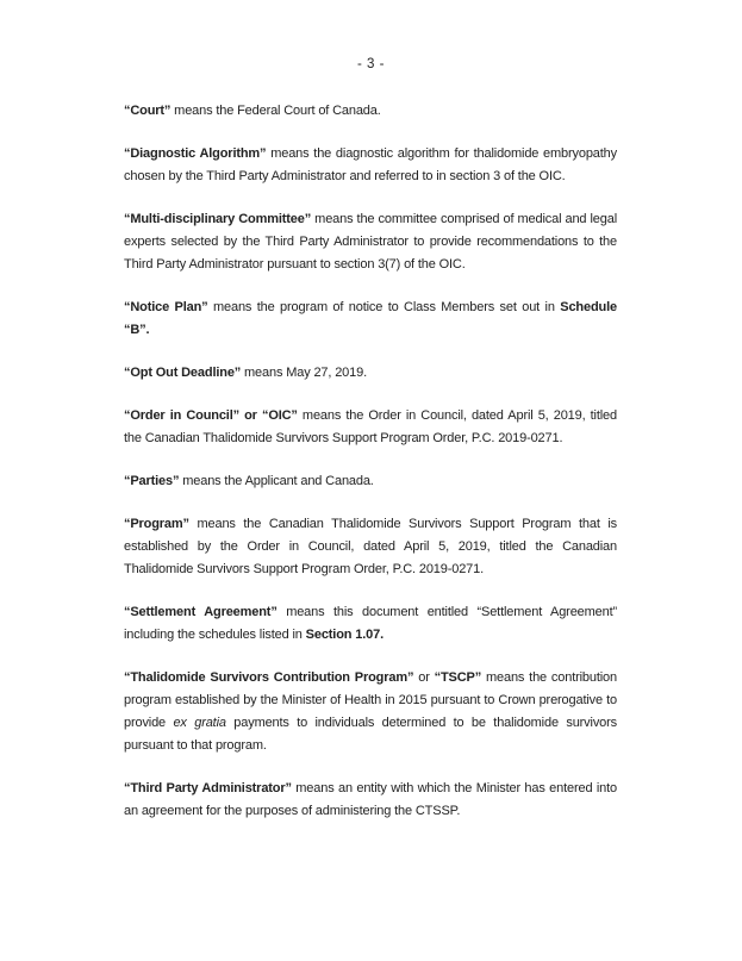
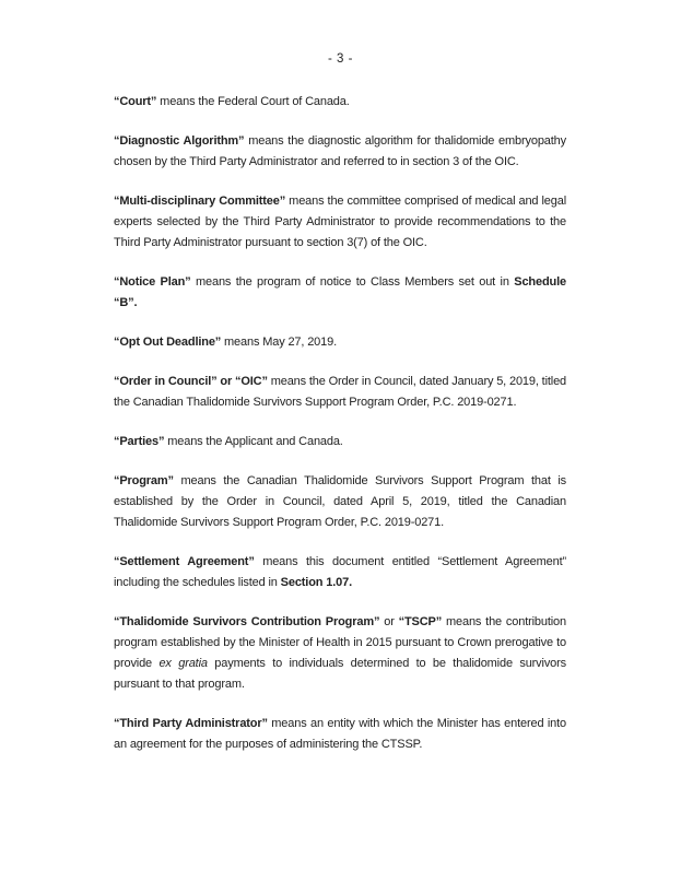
  - 3 -
  “Court” means the Federal Court of Canada.
  “Diagnostic Algorithm” means the diagnostic algorithm for thalidomide embryopathy chosen by the Third Party Administrator and referred to in section 3 of the OIC.
  “Multi-disciplinary Committee” means the committee comprised of medical and legal experts selected by the Third Party Administrator to provide recommendations to the Third Party Administrator pursuant to section 3(7) of the OIC.
  “Notice Plan” means the program of notice to Class Members set out in Schedule “B”.
  “Opt Out Deadline” means May 27, 2019.
- “Order in Council” or “OIC” means the Order in Council, dated April 5, 2019, titled the Canadian Thalidomide Survivors Support Program Order, P.C. 2019-0271.
+ “Order in Council” or “OIC” means the Order in Council, dated January 5, 2019, titled the Canadian Thalidomide Survivors Support Program Order, P.C. 2019-0271.
  “Parties” means the Applicant and Canada.
  “Program” means the Canadian Thalidomide Survivors Support Program that is established by the Order in Council, dated April 5, 2019, titled the Canadian Thalidomide Survivors Support Program Order, P.C. 2019-0271.
  “Settlement Agreement” means this document entitled “Settlement Agreement” including the schedules listed in Section 1.07.
  “Thalidomide Survivors Contribution Program” or “TSCP” means the contribution program established by the Minister of Health in 2015 pursuant to Crown prerogative to provide ex gratia payments to individuals determined to be thalidomide survivors pursuant to that program.
  “Third Party Administrator” means an entity with which the Minister has entered into an agreement for the purposes of administering the CTSSP.
